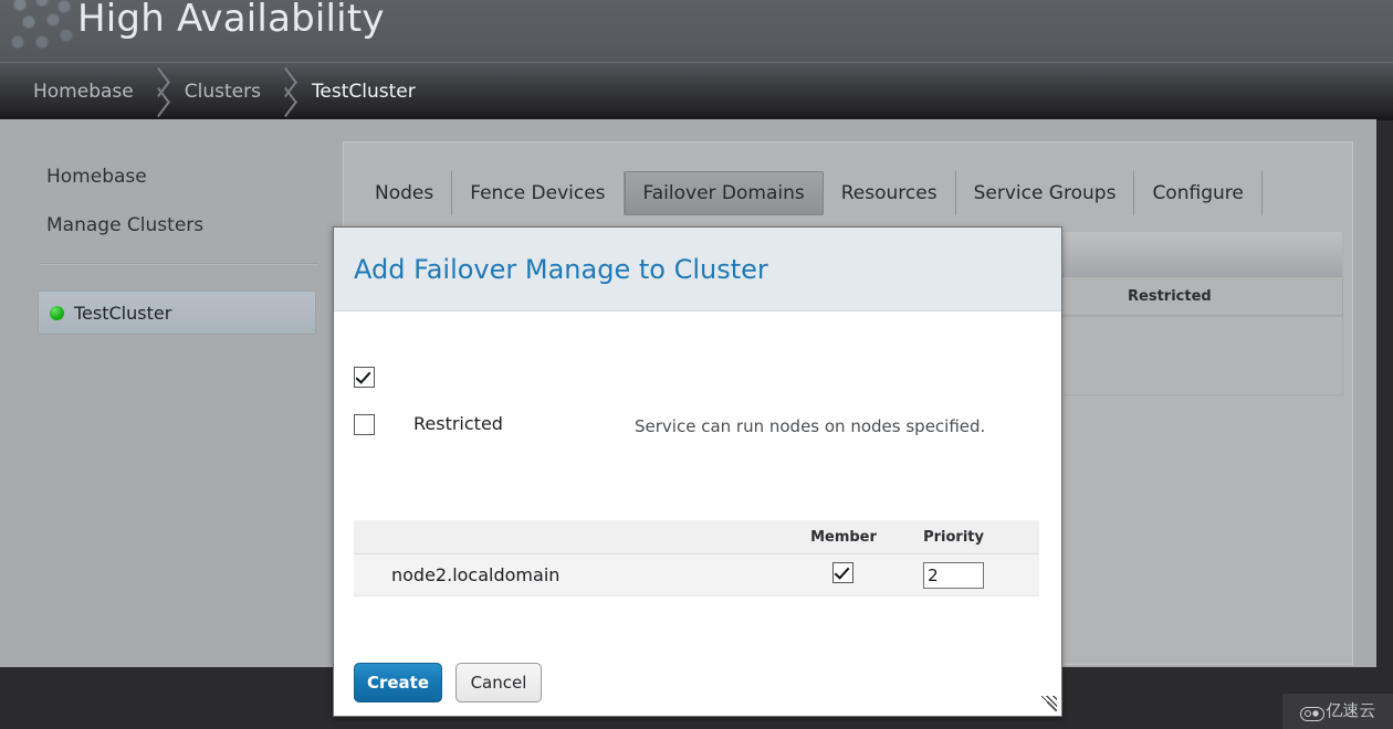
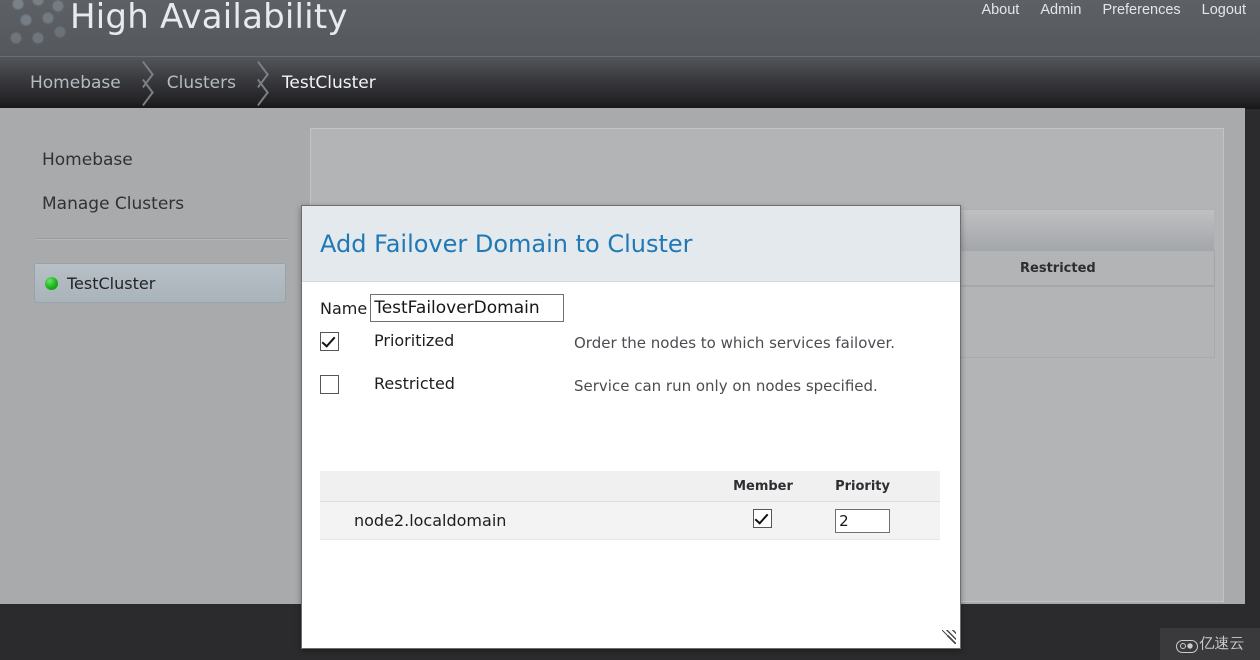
  High Availability
+ About
+ Admin
+ Preferences
+ Logout
  Homebase
  Clusters
  TestCluster
  Homebase
  Manage Clusters
  TestCluster
- Nodes
- Fence Devices
- Failover Domains
- Resources
- Service Groups
- Configure
  Restricted
- Add Failover Manage to Cluster
+ Add Failover Domain to Cluster
+ Name
+ TestFailoverDomain
+ Prioritized
+ Order the nodes to which services failover.
  Restricted
- Service can run nodes on nodes specified.
+ Service can run only on nodes specified.
  	Member	Priority
  node2.localdomain		2
- Create
- Cancel
  亿速云
